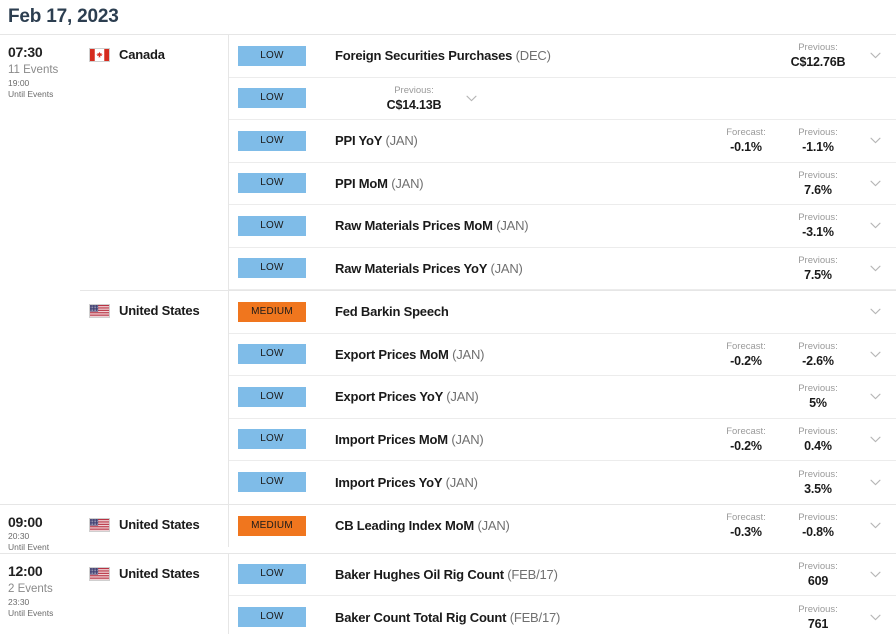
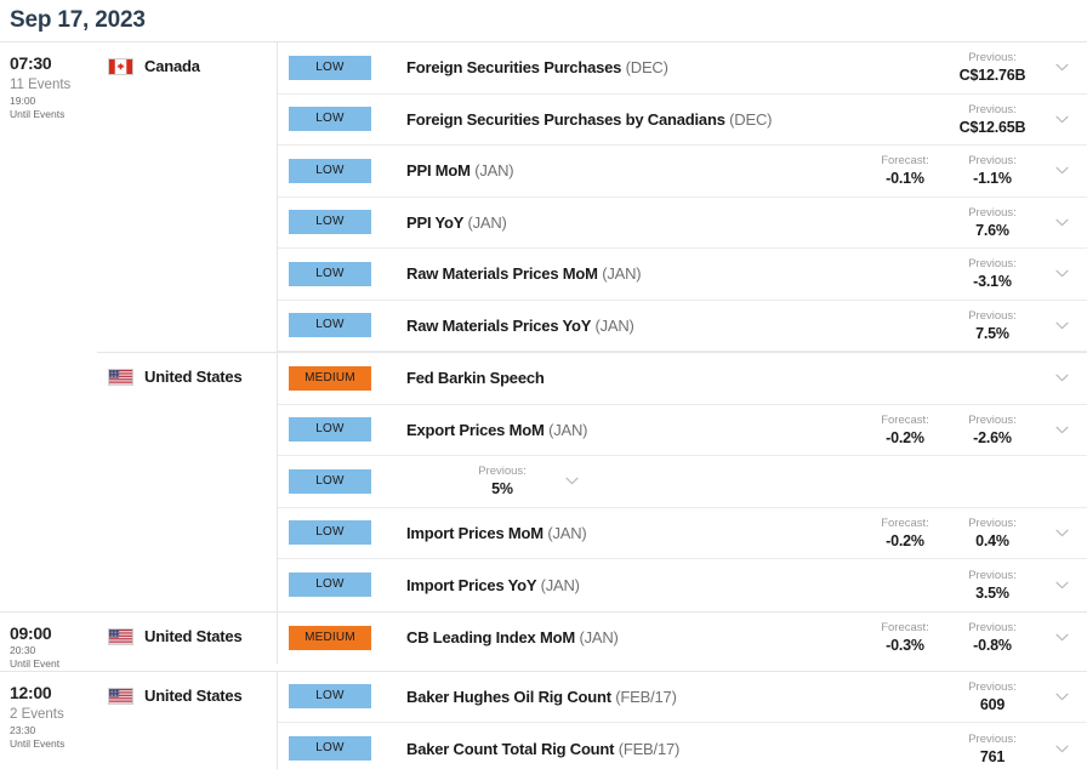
- Feb 17, 2023
+ Sep 17, 2023
  07:30
  11 Events
  19:00
  Until Events
  Canada
  LOW
  Foreign Securities Purchases (DEC)
  Previous:
  C$12.76B
  LOW
+ Foreign Securities Purchases by Canadians (DEC)
  Previous:
- C$14.13B
+ C$12.65B
  LOW
- PPI YoY (JAN)
+ PPI MoM (JAN)
  Forecast:
  -0.1%
  Previous:
  -1.1%
  LOW
- PPI MoM (JAN)
+ PPI YoY (JAN)
  Previous:
  7.6%
  LOW
  Raw Materials Prices MoM (JAN)
  Previous:
  -3.1%
  LOW
  Raw Materials Prices YoY (JAN)
  Previous:
  7.5%
  United States
  MEDIUM
  Fed Barkin Speech
  LOW
  Export Prices MoM (JAN)
  Forecast:
  -0.2%
  Previous:
  -2.6%
  LOW
- Export Prices YoY (JAN)
  Previous:
  5%
  LOW
  Import Prices MoM (JAN)
  Forecast:
  -0.2%
  Previous:
  0.4%
  LOW
  Import Prices YoY (JAN)
  Previous:
  3.5%
  09:00
  20:30
  Until Event
  United States
  MEDIUM
  CB Leading Index MoM (JAN)
  Forecast:
  -0.3%
  Previous:
  -0.8%
  12:00
  2 Events
  23:30
  Until Events
  United States
  LOW
  Baker Hughes Oil Rig Count (FEB/17)
  Previous:
  609
  LOW
  Baker Count Total Rig Count (FEB/17)
  Previous:
  761
